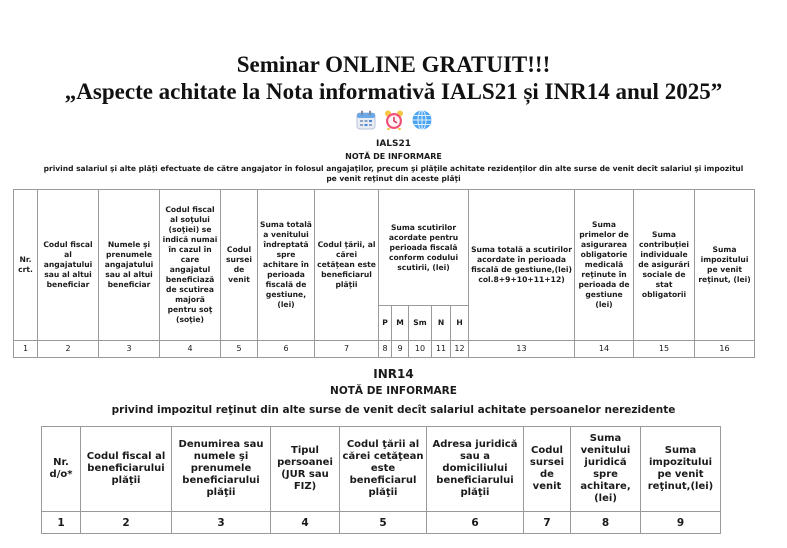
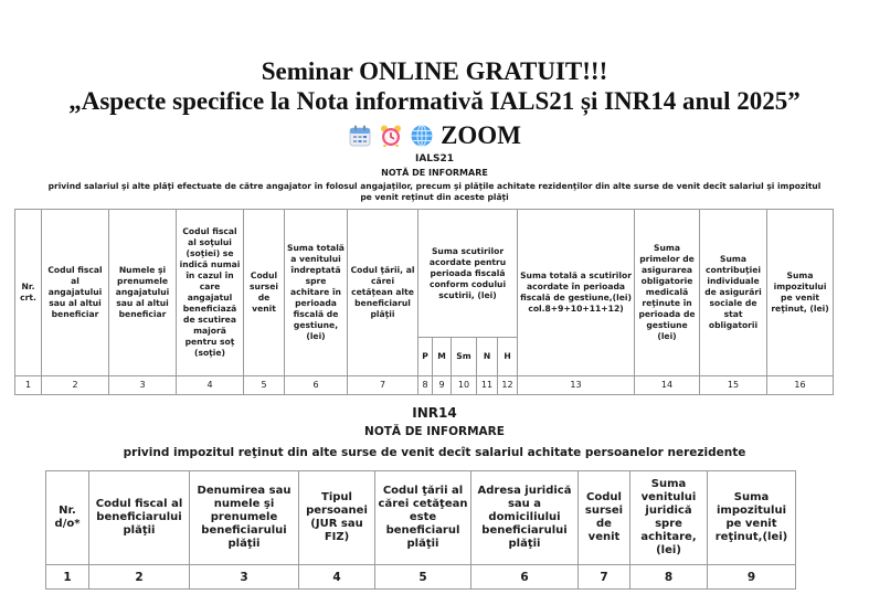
  Seminar ONLINE GRATUIT!!!
- „Aspecte achitate la Nota informativă IALS21 și INR14 anul 2025”
+ „Aspecte specifice la Nota informativă IALS21 și INR14 anul 2025”
+ ZOOM
  IALS21
  NOTĂ DE INFORMARE
  privind salariul şi alte plăţi efectuate de către angajator în folosul angajaţilor, precum şi plăţile achitate rezidenţilor din alte surse de venit decît salariul şi impozitul pe venit reţinut din aceste plăţi
- Nr. crt.	Codul fiscal al angajatului sau al altui beneficiar	Numele şi prenumele angajatului sau al altui beneficiar	Codul fiscal al soţului (soţiei) se indică numai în cazul în care angajatul beneficiază de scutirea majoră pentru soţ (soţie)	Codul sursei de venit	Suma totală a venitului îndreptată spre achitare în perioada fiscală de gestiune, (lei)	Codul ţării, al cărei cetăţean este beneficiarul plăţii	Suma scutirilor acordate pentru perioada fiscală conform codului scutirii, (lei)	Suma totală a scutirilor acordate în perioada fiscală de gestiune,(lei) col.8+9+10+11+12)	Suma primelor de asigurarea obligatorie medicală reţinute în perioada de gestiune (lei)	Suma contribuţiei individuale de asigurări sociale de stat obligatorii	Suma impozitului pe venit reţinut, (lei)
+ Nr. crt.	Codul fiscal al angajatului sau al altui beneficiar	Numele şi prenumele angajatului sau al altui beneficiar	Codul fiscal al soţului (soţiei) se indică numai în cazul în care angajatul beneficiază de scutirea majoră pentru soţ (soţie)	Codul sursei de venit	Suma totală a venitului îndreptată spre achitare în perioada fiscală de gestiune, (lei)	Codul ţării, al cărei cetăţean alte beneficiarul plăţii	Suma scutirilor acordate pentru perioada fiscală conform codului scutirii, (lei)	Suma totală a scutirilor acordate în perioada fiscală de gestiune,(lei) col.8+9+10+11+12)	Suma primelor de asigurarea obligatorie medicală reţinute în perioada de gestiune (lei)	Suma contribuţiei individuale de asigurări sociale de stat obligatorii	Suma impozitului pe venit reţinut, (lei)
  P	M	Sm	N	H
  1	2	3	4	5	6	7	8	9	10	11	12	13	14	15	16
  INR14
  NOTĂ DE INFORMARE
  privind impozitul reţinut din alte surse de venit decît salariul achitate persoanelor nerezidente
  Nr. d/o*	Codul fiscal al beneficiarului plăţii	Denumirea sau numele şi prenumele beneficiarului plăţii	Tipul persoanei (JUR sau FIZ)	Codul ţării al cărei cetăţean este beneficiarul plăţii	Adresa juridică sau a domiciliului beneficiarului plăţii	Codul sursei de venit	Suma venitului juridică spre achitare, (lei)	Suma impozitului pe venit reţinut,(lei)
  1	2	3	4	5	6	7	8	9
